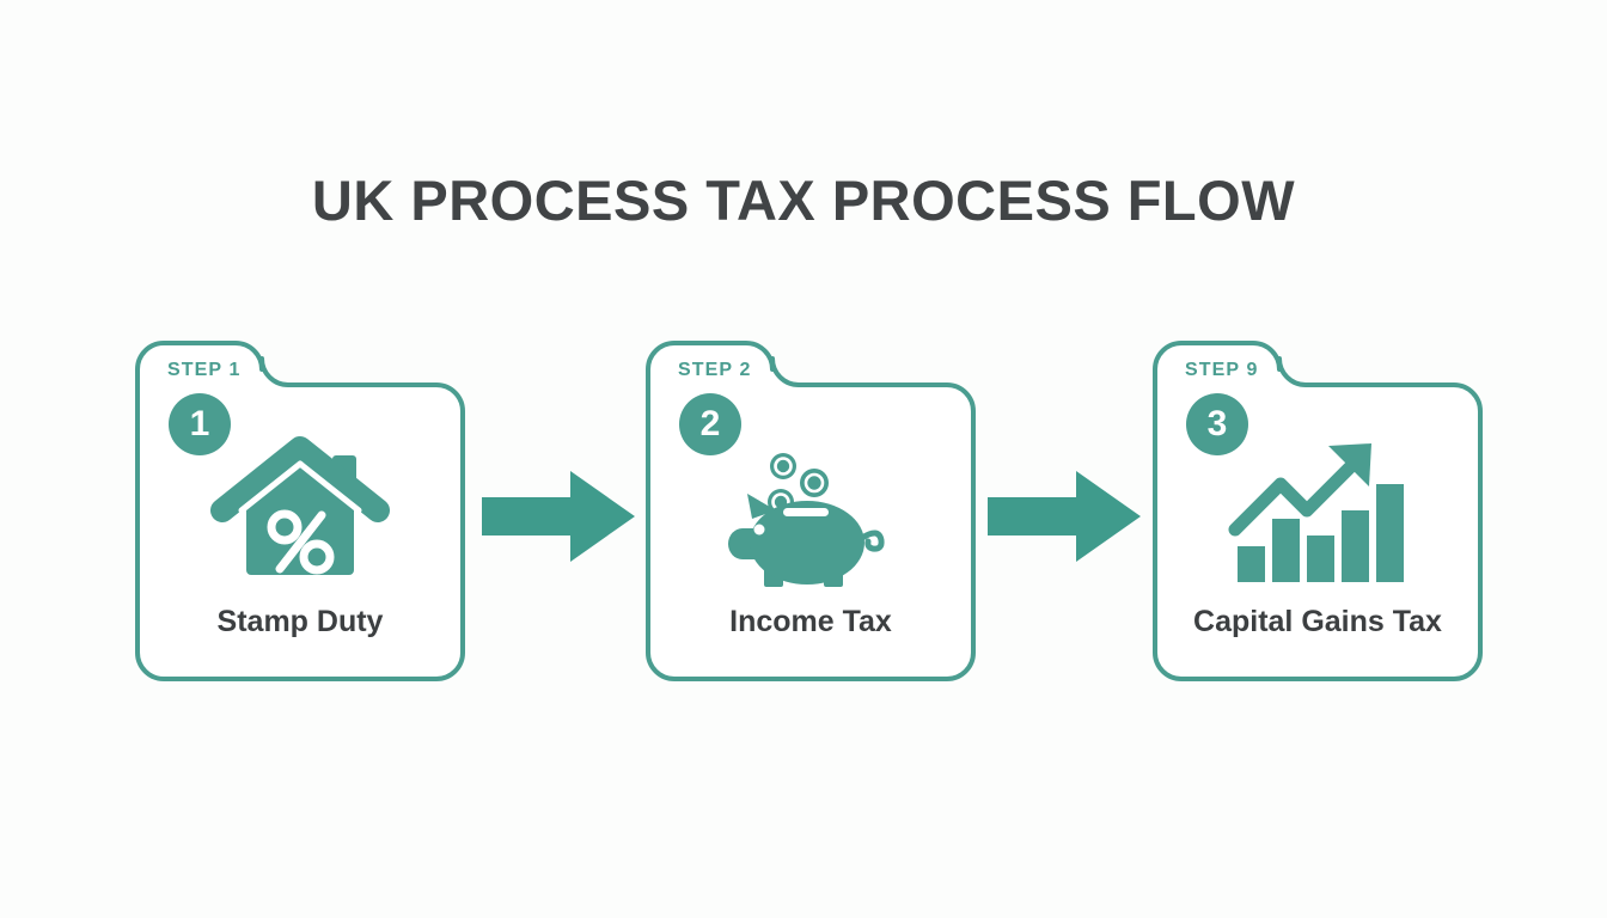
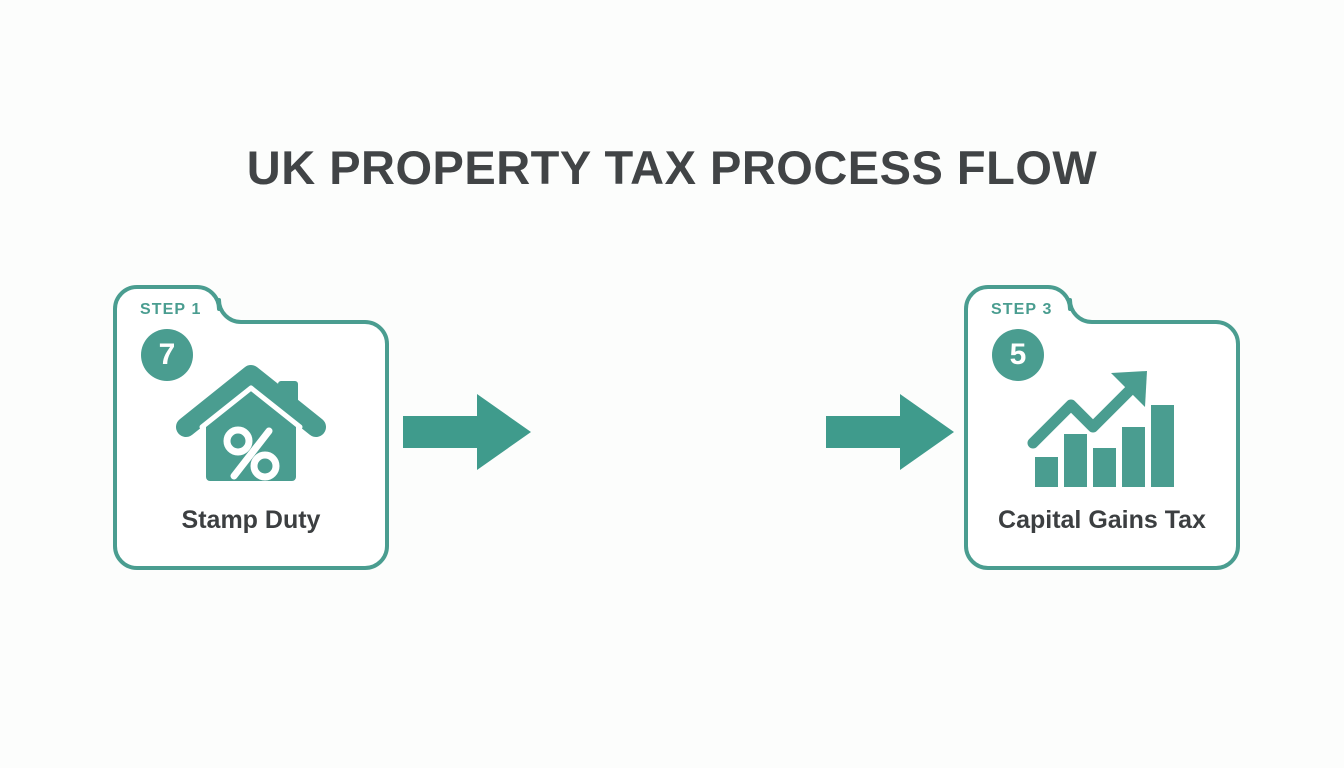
- UK PROCESS TAX PROCESS FLOW
+ UK PROPERTY TAX PROCESS FLOW
  STEP 1
- 1
+ 7
  Stamp Duty
- STEP 2
- 2
- Income Tax
- STEP 9
+ STEP 3
- 3
+ 5
  Capital Gains Tax
